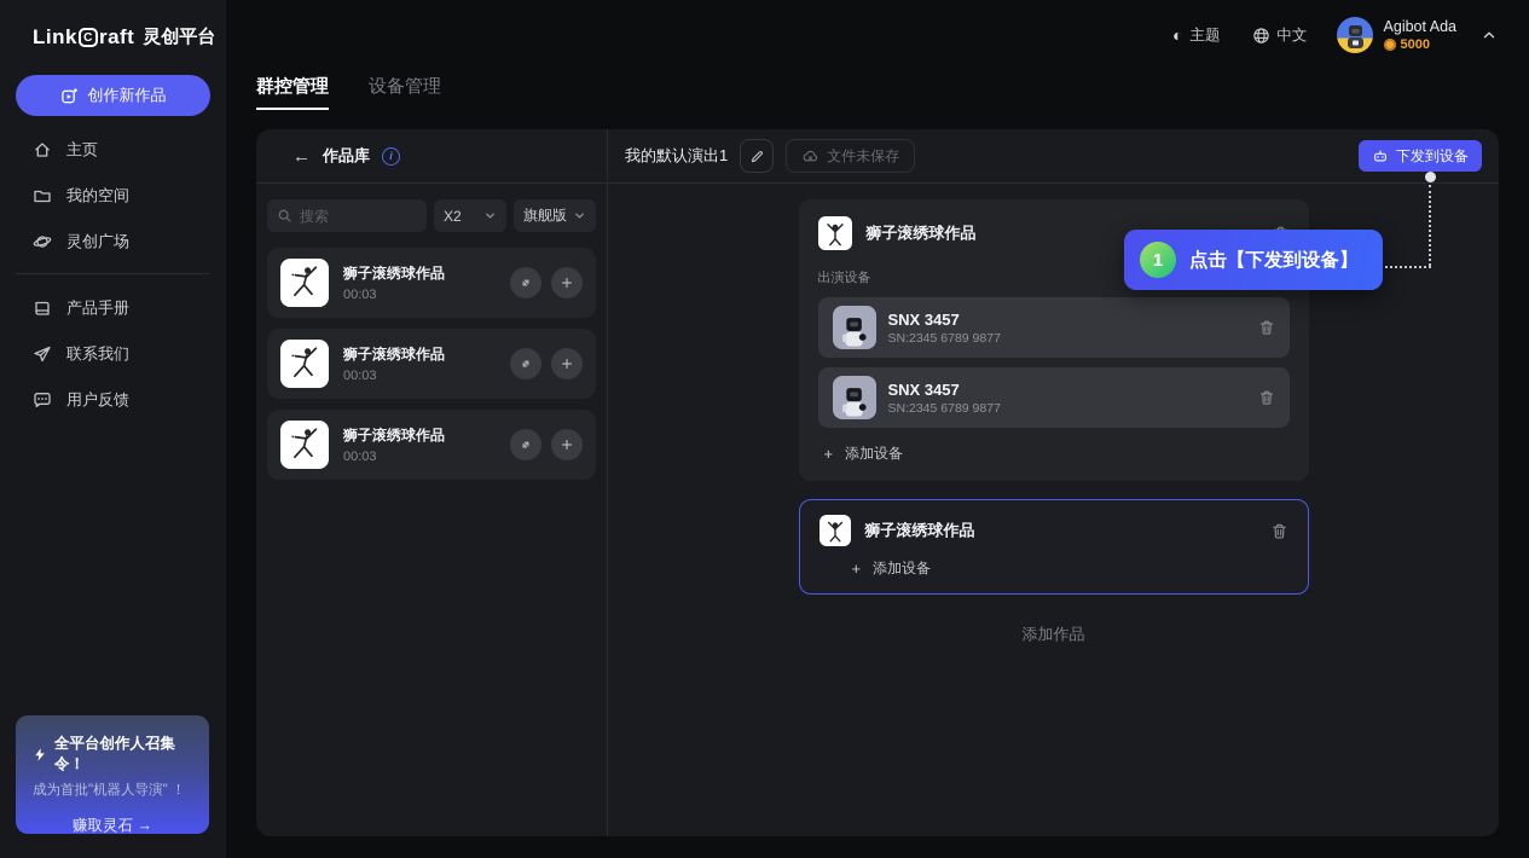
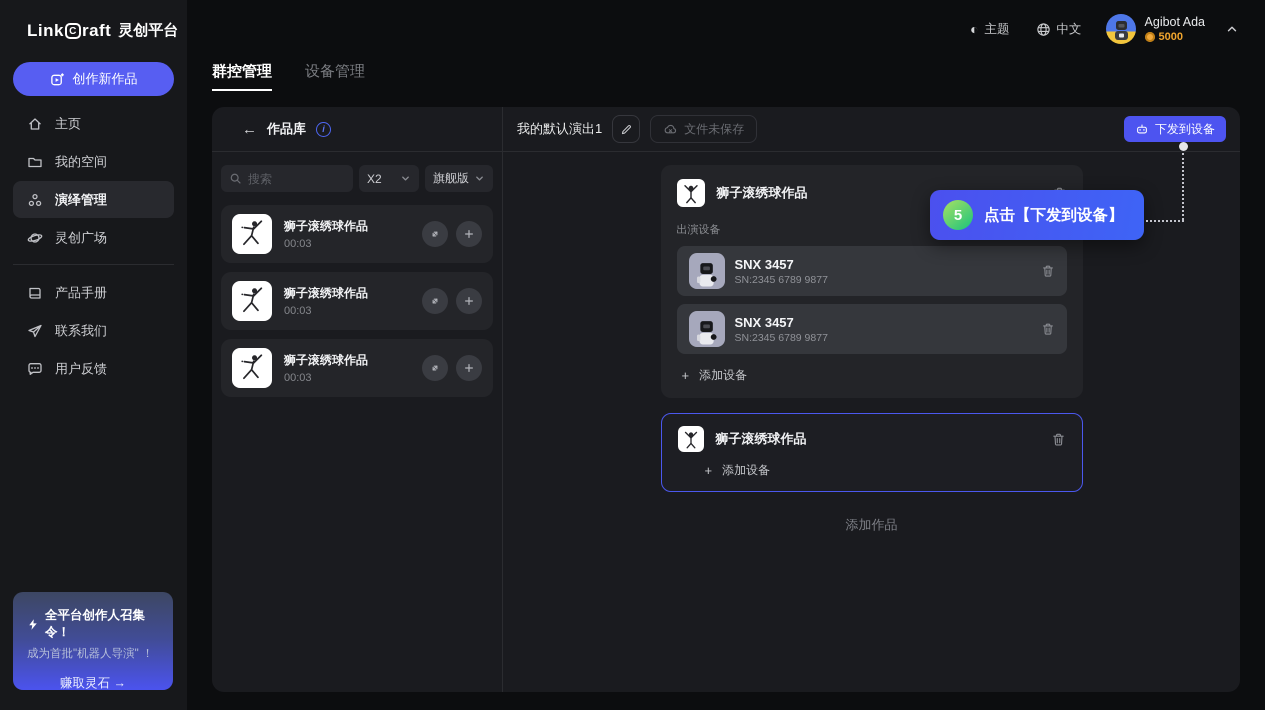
  Link
  C
  raft
  灵创平台
  创作新作品
  主页
  我的空间
+ 演绎管理
  灵创广场
  产品手册
  联系我们
  用户反馈
  全平台创作人召集令！
  成为首批"机器人导演" ！
  赚取灵石 →
  ◐
  主题
  中文
  Agibot Ada
  5000
  群控管理
  设备管理
  ←
  作品库
  i
  搜索
  X2
  旗舰版
  狮子滚绣球作品
  00:03
  狮子滚绣球作品
  00:03
  狮子滚绣球作品
  00:03
  我的默认演出1
  文件未保存
  下发到设备
  狮子滚绣球作品
  出演设备
  SNX 3457
  SN:2345 6789 9877
  SNX 3457
  SN:2345 6789 9877
  +
  添加设备
  狮子滚绣球作品
  +
  添加设备
  添加作品
- 1
+ 5
  点击【下发到设备】
